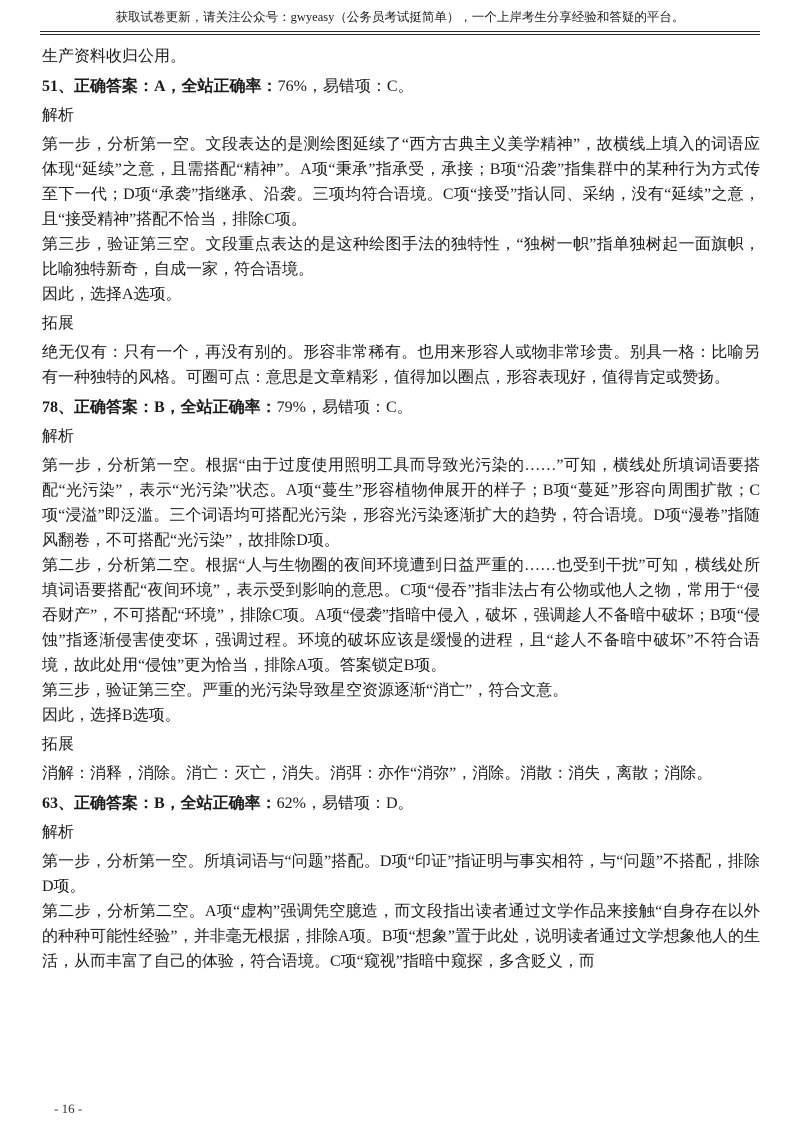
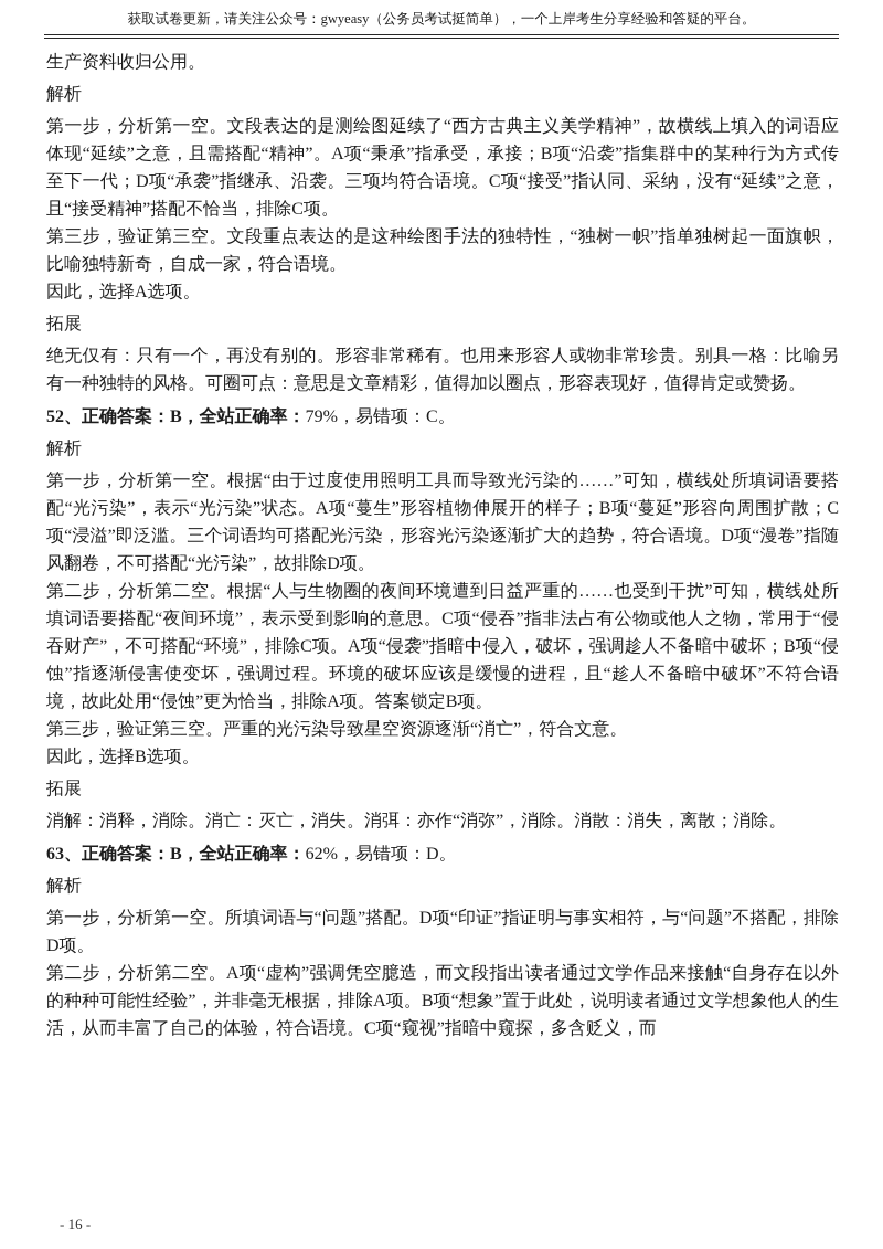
  获取试卷更新，请关注公众号：gwyeasy（公务员考试挺简单），一个上岸考生分享经验和答疑的平台。
  生产资料收归公用。
- 51、正确答案：A，全站正确率：76%，易错项：C。
  解析
  第一步，分析第一空。文段表达的是测绘图延续了“西方古典主义美学精神”，故横线上填入的词语应体现“延续”之意，且需搭配“精神”。A项“秉承”指承受，承接；B项“沿袭”指集群中的某种行为方式传至下一代；D项“承袭”指继承、沿袭。三项均符合语境。C项“接受”指认同、采纳，没有“延续”之意，且“接受精神”搭配不恰当，排除C项。
  第三步，验证第三空。文段重点表达的是这种绘图手法的独特性，“独树一帜”指单独树起一面旗帜，比喻独特新奇，自成一家，符合语境。
  因此，选择A选项。
  拓展
  绝无仅有：只有一个，再没有别的。形容非常稀有。也用来形容人或物非常珍贵。别具一格：比喻另有一种独特的风格。可圈可点：意思是文章精彩，值得加以圈点，形容表现好，值得肯定或赞扬。
- 78、正确答案：B，全站正确率：79%，易错项：C。
+ 52、正确答案：B，全站正确率：79%，易错项：C。
  解析
  第一步，分析第一空。根据“由于过度使用照明工具而导致光污染的……”可知，横线处所填词语要搭配“光污染”，表示“光污染”状态。A项“蔓生”形容植物伸展开的样子；B项“蔓延”形容向周围扩散；C项“浸溢”即泛滥。三个词语均可搭配光污染，形容光污染逐渐扩大的趋势，符合语境。D项“漫卷”指随风翻卷，不可搭配“光污染”，故排除D项。
  第二步，分析第二空。根据“人与生物圈的夜间环境遭到日益严重的……也受到干扰”可知，横线处所填词语要搭配“夜间环境”，表示受到影响的意思。C项“侵吞”指非法占有公物或他人之物，常用于“侵吞财产”，不可搭配“环境”，排除C项。A项“侵袭”指暗中侵入，破坏，强调趁人不备暗中破坏；B项“侵蚀”指逐渐侵害使变坏，强调过程。环境的破坏应该是缓慢的进程，且“趁人不备暗中破坏”不符合语境，故此处用“侵蚀”更为恰当，排除A项。答案锁定B项。
  第三步，验证第三空。严重的光污染导致星空资源逐渐“消亡”，符合文意。
  因此，选择B选项。
  拓展
  消解：消释，消除。消亡：灭亡，消失。消弭：亦作“消弥”，消除。消散：消失，离散；消除。
  63、正确答案：B，全站正确率：62%，易错项：D。
  解析
  第一步，分析第一空。所填词语与“问题”搭配。D项“印证”指证明与事实相符，与“问题”不搭配，排除D项。
  第二步，分析第二空。A项“虚构”强调凭空臆造，而文段指出读者通过文学作品来接触“自身存在以外的种种可能性经验”，并非毫无根据，排除A项。B项“想象”置于此处，说明读者通过文学想象他人的生活，从而丰富了自己的体验，符合语境。C项“窥视”指暗中窥探，多含贬义，而
  - 16 -
